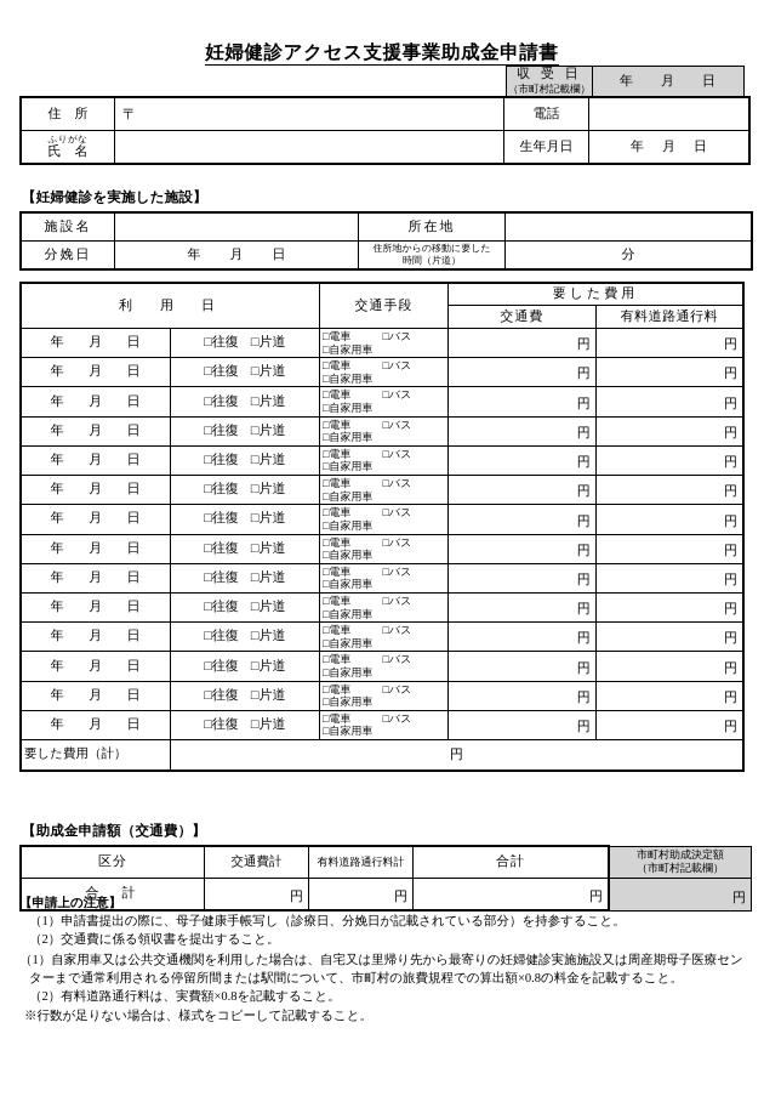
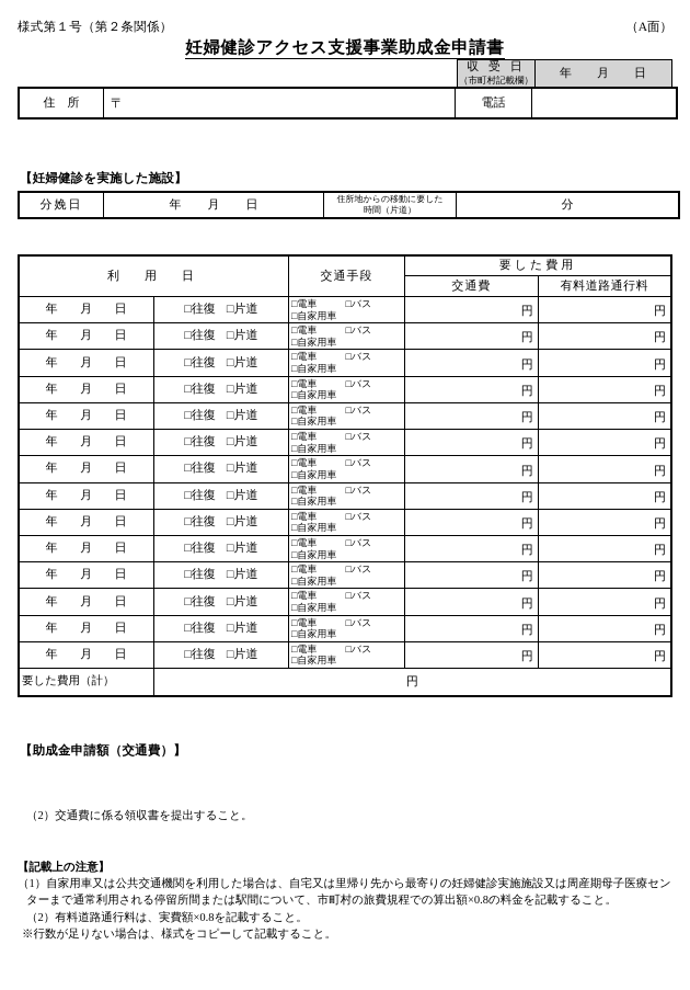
+ 様式第１号（第２条関係）
+ （A面）
  妊婦健診アクセス支援事業助成金申請書
  収 受 日 （市町村記載欄）	年 月 日
  住 所	〒	電話
- ふりがな 氏 名		生年月日	年 月 日
  【妊婦健診を実施した施設】
- 施設名		所在地
  分娩日	年 月 日	住所地からの移動に要した 時間（片道）	分
  利 用 日	交通手段	要した費用
  交通費	有料道路通行料
  年 月 日	□往復 □片道	□電車 □バス□自家用車	円	円
  年 月 日	□往復 □片道	□電車 □バス□自家用車	円	円
  年 月 日	□往復 □片道	□電車 □バス□自家用車	円	円
  年 月 日	□往復 □片道	□電車 □バス□自家用車	円	円
  年 月 日	□往復 □片道	□電車 □バス□自家用車	円	円
  年 月 日	□往復 □片道	□電車 □バス□自家用車	円	円
  年 月 日	□往復 □片道	□電車 □バス□自家用車	円	円
  年 月 日	□往復 □片道	□電車 □バス□自家用車	円	円
  年 月 日	□往復 □片道	□電車 □バス□自家用車	円	円
  年 月 日	□往復 □片道	□電車 □バス□自家用車	円	円
  年 月 日	□往復 □片道	□電車 □バス□自家用車	円	円
  年 月 日	□往復 □片道	□電車 □バス□自家用車	円	円
  年 月 日	□往復 □片道	□電車 □バス□自家用車	円	円
  年 月 日	□往復 □片道	□電車 □バス□自家用車	円	円
  要した費用（計）	円
  【助成金申請額（交通費）】
- 区分	交通費計	有料道路通行料計	合計	市町村助成決定額 （市町村記載欄）
- 合 計	円	円	円	円
- 【申請上の注意】
- （1）申請書提出の際に、母子健康手帳写し（診療日、分娩日が記載されている部分）を持参すること。
  （2）交通費に係る領収書を提出すること。
+ 【記載上の注意】
  （1）自家用車又は公共交通機関を利用した場合は、自宅又は里帰り先から最寄りの妊婦健診実施施設又は周産期母子医療センターまで通常利用される停留所間または駅間について、市町村の旅費規程での算出額×0.8の料金を記載すること。
  （2）有料道路通行料は、実費額×0.8を記載すること。
  ※行数が足りない場合は、様式をコピーして記載すること。
